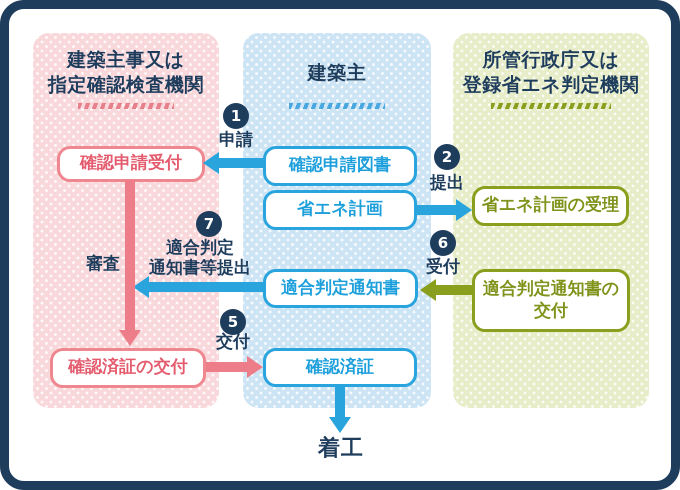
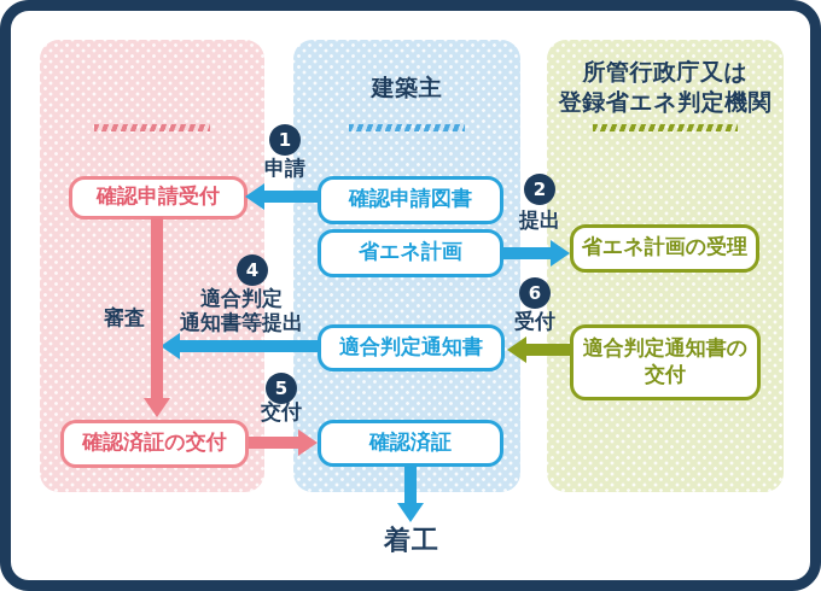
- 建築主事又は
- 指定確認検査機関
  建築主
  所管行政庁又は
  登録省エネ判定機関
  確認申請受付
  確認申請図書
  省エネ計画
  省エネ計画の受理
  適合判定通知書
  適合判定通知書の
  交付
  確認済証の交付
  確認済証
  1
  2
  6
- 7
+ 4
  5
  申請
  提出
  受付
  適合判定
  通知書等提出
  交付
  審査
  着工
